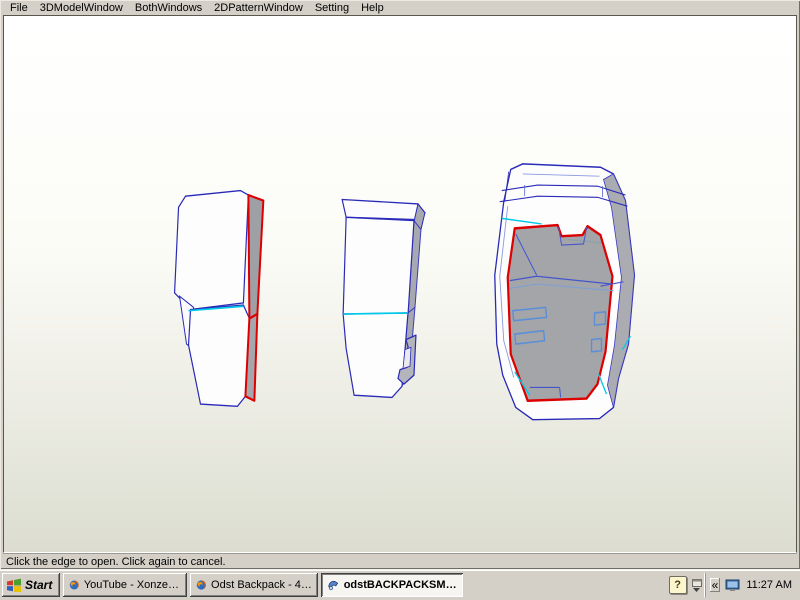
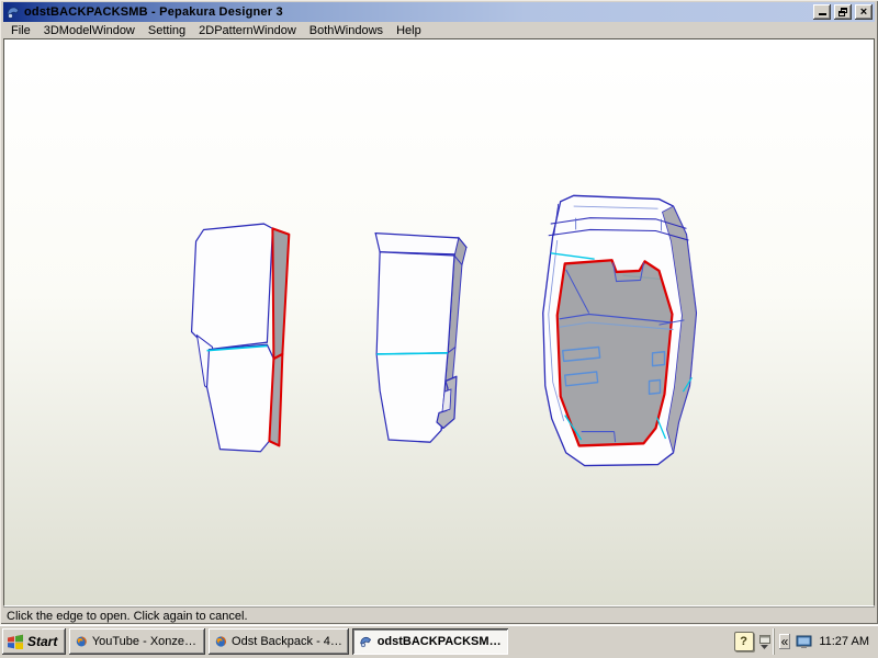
+ odstBACKPACKSMB - Pepakura Designer 3
+ ×
  File
  3DModelWindow
- BothWindows
+ Setting
  2DPatternWindow
- Setting
+ BothWindows
  Help
  Click the edge to open. Click again to cancel.
  Start
  YouTube - Xonzep's
  Odst Backpack - 405
  odstBACKPACKSMB
  ?
  «
  11:27 AM
